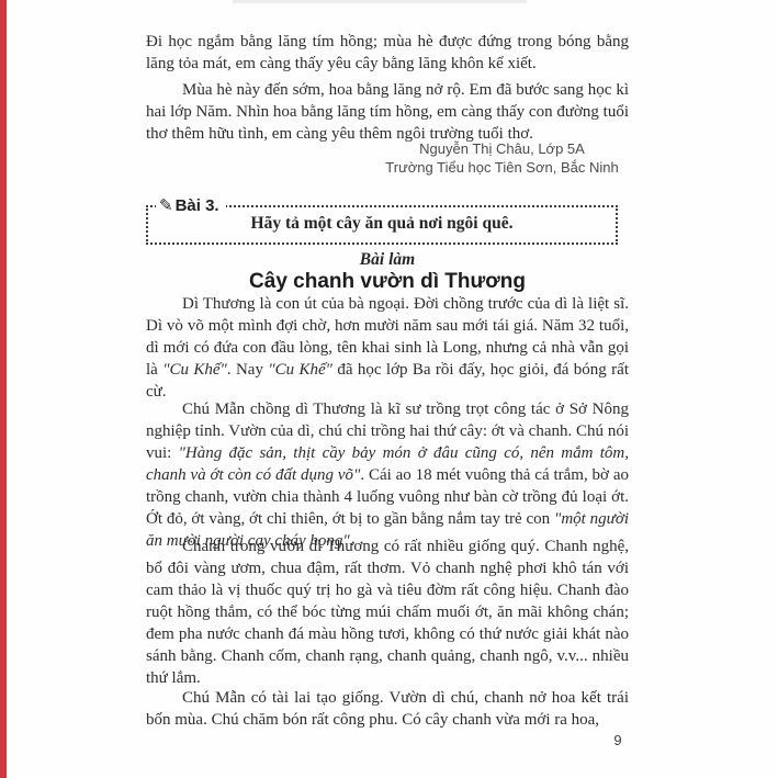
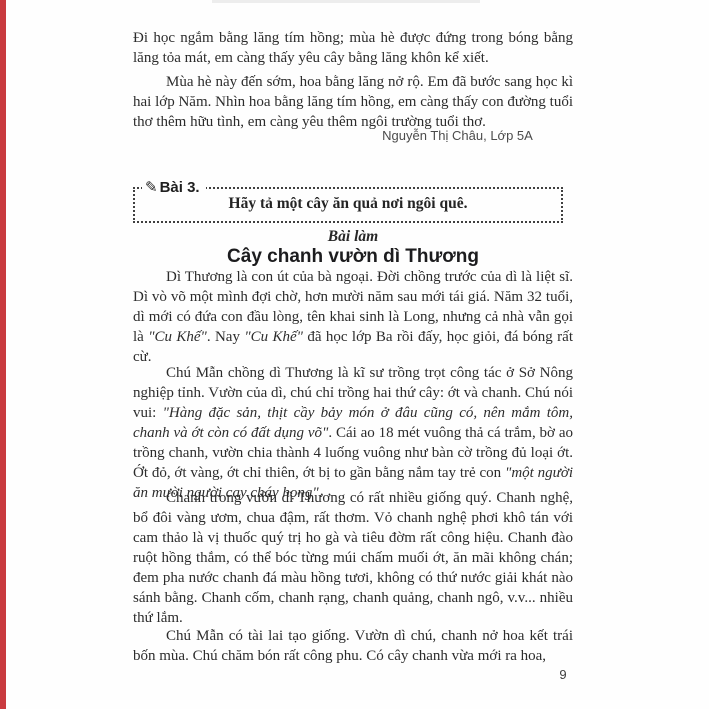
  Đi học ngắm bằng lăng tím hồng; mùa hè được đứng trong bóng bằng lăng tỏa mát, em càng thấy yêu cây bằng lăng khôn kể xiết.
  Mùa hè này đến sớm, hoa bằng lăng nở rộ. Em đã bước sang học kì hai lớp Năm. Nhìn hoa bằng lăng tím hồng, em càng thấy con đường tuổi thơ thêm hữu tình, em càng yêu thêm ngôi trường tuổi thơ.
  Nguyễn Thị Châu, Lớp 5A
- Trường Tiểu học Tiên Sơn, Bắc Ninh
  ✎Bài 3.
  Hãy tả một cây ăn quả nơi ngôi quê.
  Bài làm
  Cây chanh vườn dì Thương
  Dì Thương là con út của bà ngoại. Đời chồng trước của dì là liệt sĩ. Dì vò võ một mình đợi chờ, hơn mười năm sau mới tái giá. Năm 32 tuổi, dì mới có đứa con đầu lòng, tên khai sinh là Long, nhưng cả nhà vẫn gọi là "Cu Khế". Nay "Cu Khế" đã học lớp Ba rồi đấy, học giỏi, đá bóng rất cừ.
  Chú Mẫn chồng dì Thương là kĩ sư trồng trọt công tác ở Sở Nông nghiệp tỉnh. Vườn của dì, chú chỉ trồng hai thứ cây: ớt và chanh. Chú nói vui: "Hàng đặc sản, thịt cầy bảy món ở đâu cũng có, nên mắm tôm, chanh và ớt còn có đất dụng võ". Cái ao 18 mét vuông thả cá trắm, bờ ao trồng chanh, vườn chia thành 4 luống vuông như bàn cờ trồng đủ loại ớt. Ớt đỏ, ớt vàng, ớt chỉ thiên, ớt bị to gần bằng nắm tay trẻ con "một người ăn mười người cay cháy họng".
  Chanh trong vườn dì Thương có rất nhiều giống quý. Chanh nghệ, bổ đôi vàng ươm, chua đậm, rất thơm. Vỏ chanh nghệ phơi khô tán với cam thảo là vị thuốc quý trị ho gà và tiêu đờm rất công hiệu. Chanh đào ruột hồng thắm, có thể bóc từng múi chấm muối ớt, ăn mãi không chán; đem pha nước chanh đá màu hồng tươi, không có thứ nước giải khát nào sánh bằng. Chanh cốm, chanh rạng, chanh quảng, chanh ngô, v.v... nhiều thứ lắm.
  Chú Mẫn có tài lai tạo giống. Vườn dì chú, chanh nở hoa kết trái bốn mùa. Chú chăm bón rất công phu. Có cây chanh vừa mới ra hoa,
  9
